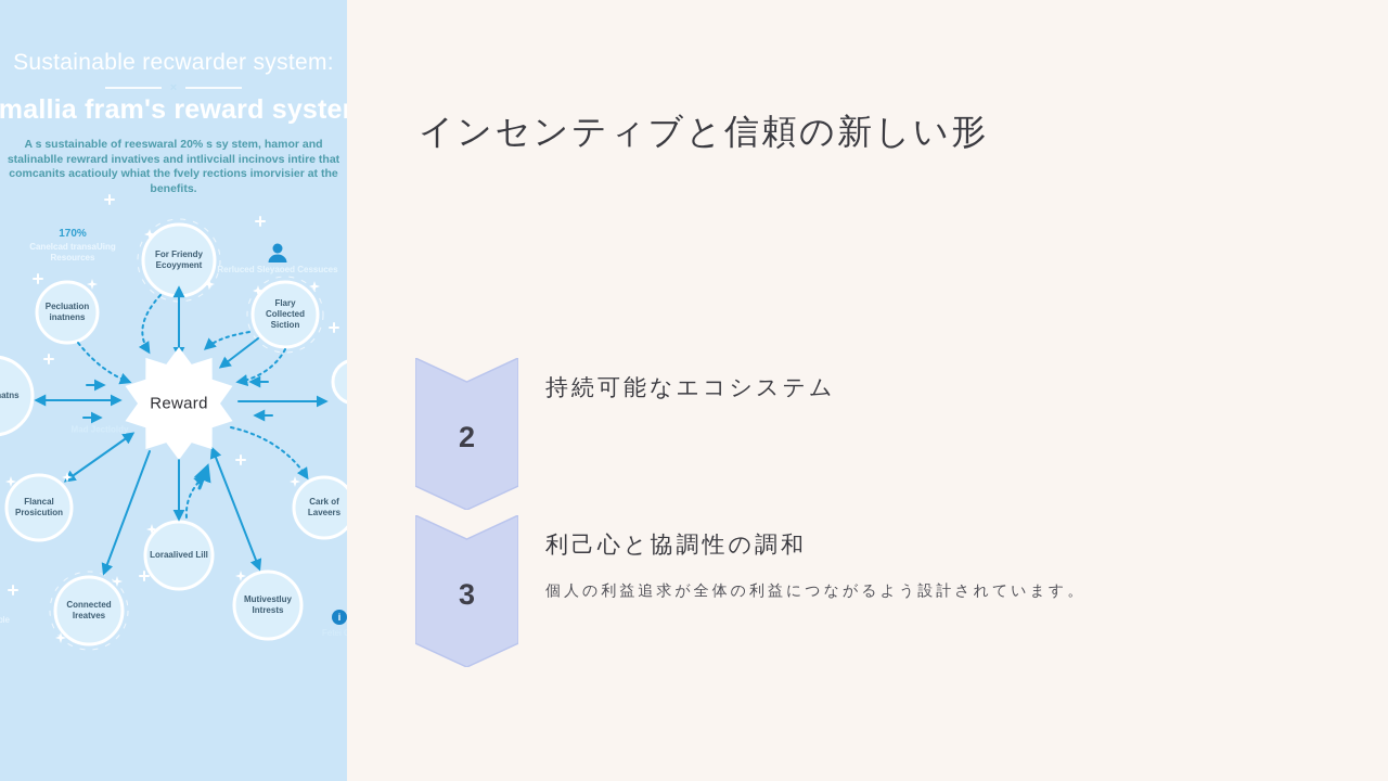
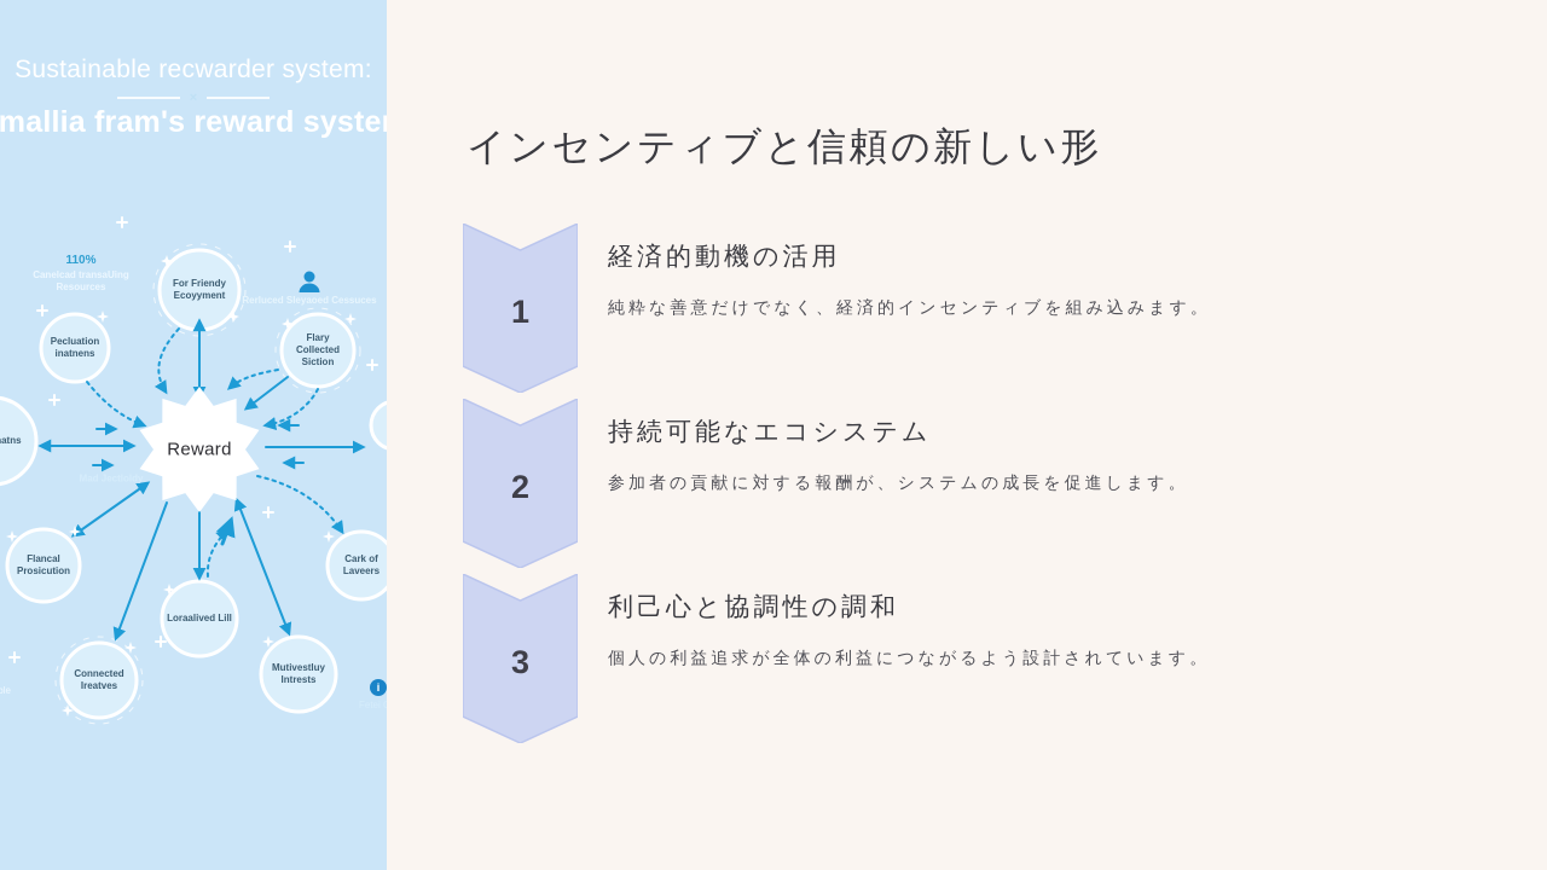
  Sustainable recwarder system:
  mallia fram's reward syste
- A s sustainable of reeswaral 20% s sy stem, hamor and stalinablle rewrard invatives and intlivciall incinovs intire that comcanits acatiouly whiat the fvely rections imorvisier at the benefits.
- 170%
+ 110%
  Canelcad transaUing Resources
  Rerluced Sleyaoed Cessuces
  For Friendy Ecoyyment
  Pecluation inatnens
  Flary Collected Siction
  Flancal Prosicution
  Cark of Laveers
  Loraalived Lill
  Connected Ireatves
  Mutivestluy Intrests
  Reward
  Mad Jectloldy
  i
  インセンティブと信頼の新しい形
+ 1
+ 経済的動機の活用
+ 純粋な善意だけでなく、経済的インセンティブを組み込みます。
  2
  持続可能なエコシステム
+ 参加者の貢献に対する報酬が、システムの成長を促進します。
  3
  利己心と協調性の調和
  個人の利益追求が全体の利益につながるよう設計されています。
